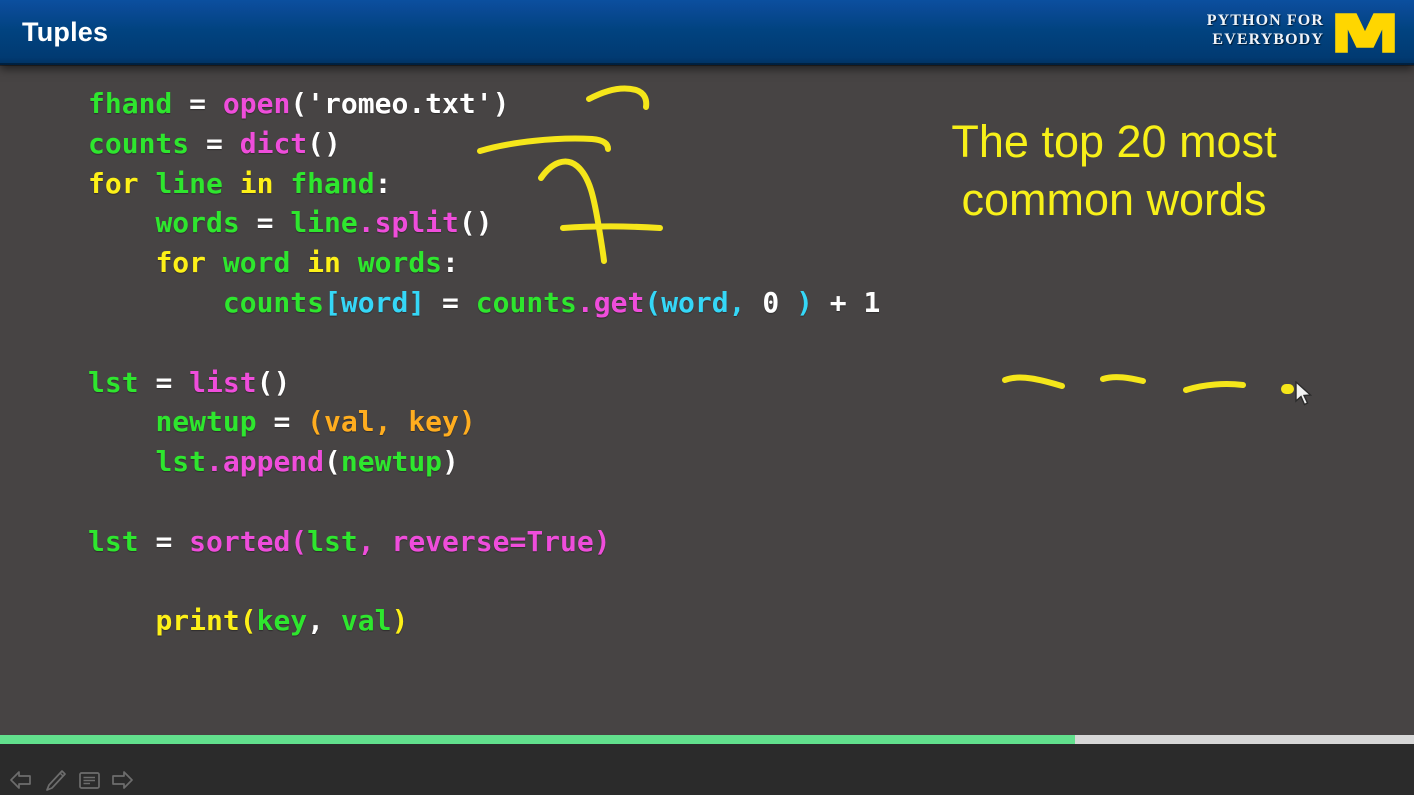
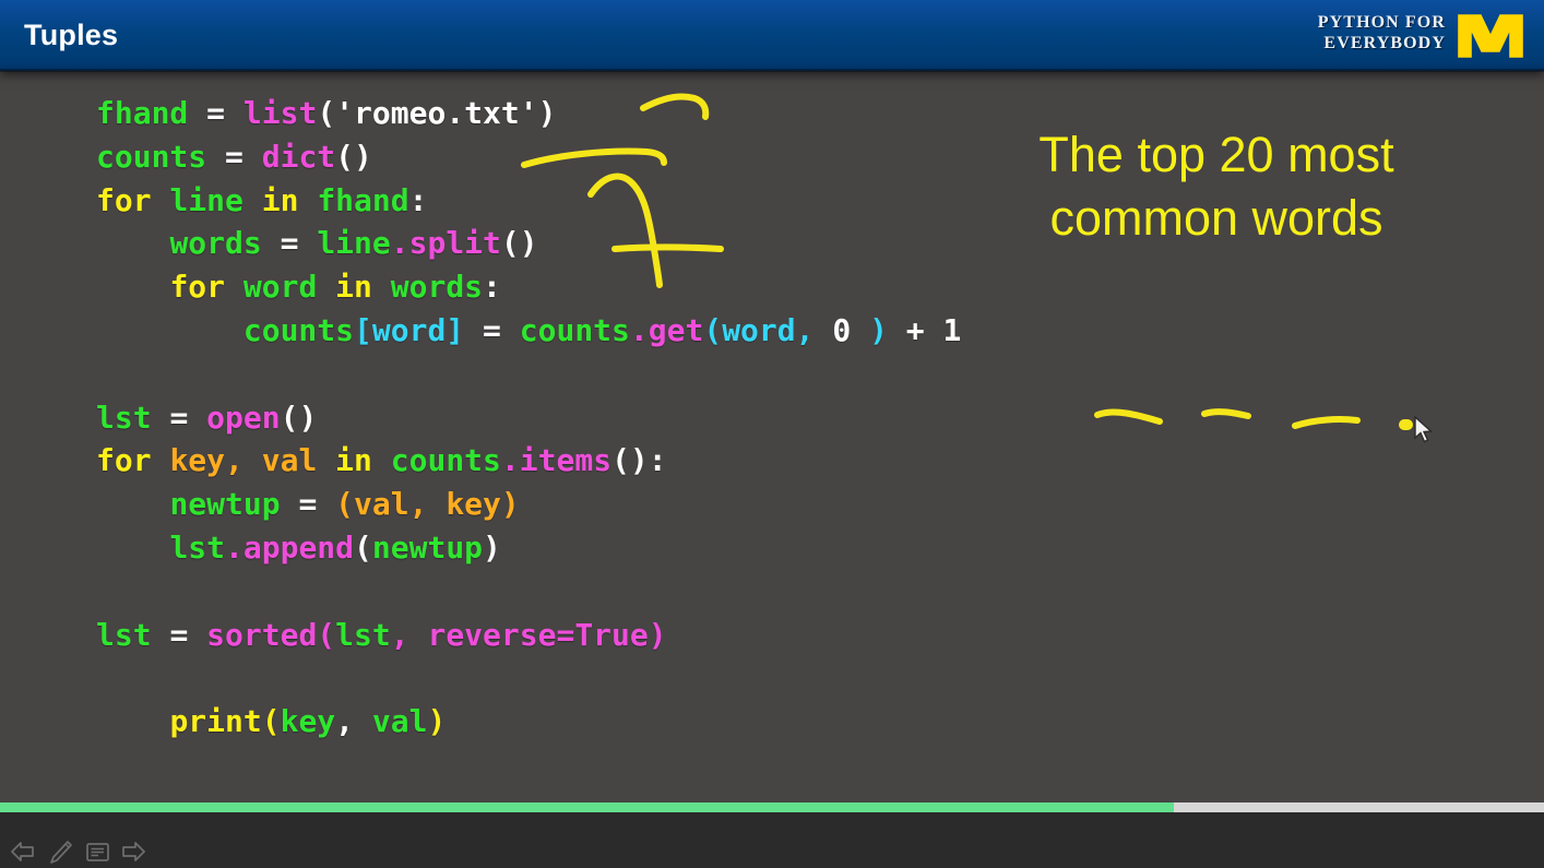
  Tuples
  PYTHON FOR
  EVERYBODY
- fhand = open('romeo.txt')
+ fhand = list('romeo.txt')
  counts = dict()
  for line in fhand:
  words = line.split()
  for word in words:
  counts[word] = counts.get(word, 0 ) + 1
- lst = list()
+ lst = open()
+ for key, val in counts.items():
  newtup = (val, key)
  lst.append(newtup)
  lst = sorted(lst, reverse=True)
  print(key, val)
  The top 20 most common words
